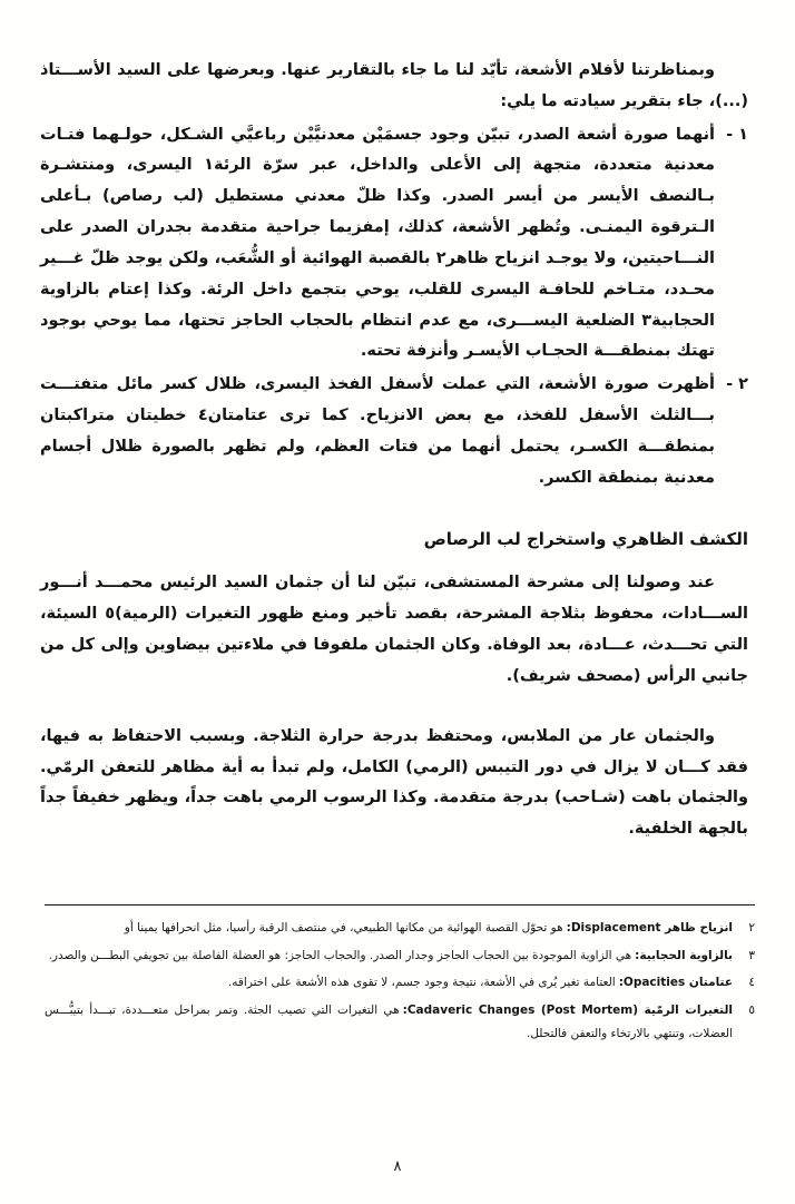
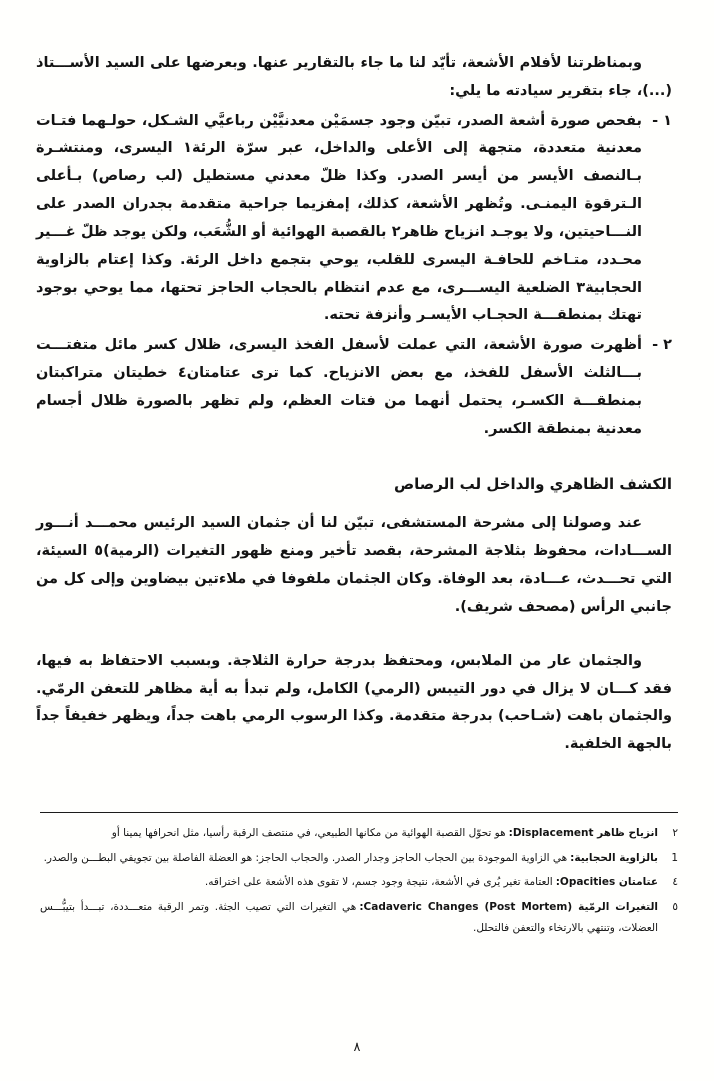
  وبمناظرتنا لأفلام الأشعة، تأيّد لنا ما جاء بالتقارير عنها. وبعرضها على السيد الأســـتاذ (...)، جاء بتقرير سيادته ما يلي:
  ١ -
- أنهما صورة أشعة الصدر، تبيّن وجود جسمَيْن معدنيَّيْن رباعيَّي الشـكل، حولـهما فتـات معدنية متعددة، متجهة إلى الأعلى والداخل، عبر سرّة الرئة١ اليسرى، ومنتشـرة بـالنصف الأيسر من أيسر الصدر. وكذا ظلّ معدني مستطيل (لب رصاص) بـأعلى الـترقوة اليمنـى. وتُظهر الأشعة، كذلك، إمفزيما جراحية متقدمة بجدران الصدر على النـــاحيتين، ولا يوجـد انزياح ظاهر٢ بالقصبة الهوائية أو الشُّعَب، ولكن يوجد ظلّ غـــير محـدد، متـاخم للحافـة اليسرى للقلب، يوحي بتجمع داخل الرئة. وكذا إعتام بالزاوية الحجابية٣ الضلعية اليســـرى، مع عدم انتظام بالحجاب الحاجز تحتها، مما يوحي بوجود تهتك بمنطقـــة الحجـاب الأيسـر وأنزفة تحته.
+ بفحص صورة أشعة الصدر، تبيّن وجود جسمَيْن معدنيَّيْن رباعيَّي الشـكل، حولـهما فتـات معدنية متعددة، متجهة إلى الأعلى والداخل، عبر سرّة الرئة١ اليسرى، ومنتشـرة بـالنصف الأيسر من أيسر الصدر. وكذا ظلّ معدني مستطيل (لب رصاص) بـأعلى الـترقوة اليمنـى. وتُظهر الأشعة، كذلك، إمفزيما جراحية متقدمة بجدران الصدر على النـــاحيتين، ولا يوجـد انزياح ظاهر٢ بالقصبة الهوائية أو الشُّعَب، ولكن يوجد ظلّ غـــير محـدد، متـاخم للحافـة اليسرى للقلب، يوحي بتجمع داخل الرئة. وكذا إعتام بالزاوية الحجابية٣ الضلعية اليســـرى، مع عدم انتظام بالحجاب الحاجز تحتها، مما يوحي بوجود تهتك بمنطقـــة الحجـاب الأيسـر وأنزفة تحته.
  ٢ -
  أظهرت صورة الأشعة، التي عملت لأسفل الفخذ اليسرى، ظلال كسر مائل متفتـــت بـــالثلث الأسفل للفخذ، مع بعض الانزياح. كما ترى عتامتان٤ خطيتان متراكبتان بمنطقـــة الكسـر، يحتمل أنهما من فتات العظم، ولم تظهر بالصورة ظلال أجسام معدنية بمنطقة الكسر.
- الكشف الظاهري واستخراج لب الرصاص
+ الكشف الظاهري والداخل لب الرصاص
  عند وصولنا إلى مشرحة المستشفى، تبيّن لنا أن جثمان السيد الرئيس محمـــد أنـــور الســـادات، محفوظ بثلاجة المشرحة، بقصد تأخير ومنع ظهور التغيرات (الرمية)٥ السيئة، التي تحـــدث، عـــادة، بعد الوفاة. وكان الجثمان ملفوفا في ملاءتين بيضاوين وإلى كل من جانبي الرأس (مصحف شريف).
  والجثمان عار من الملابس، ومحتفظ بدرجة حرارة الثلاجة. وبسبب الاحتفاظ به فيها، فقد كـــان لا يزال في دور التيبس (الرمي) الكامل، ولم تبدأ به أية مظاهر للتعفن الرمّي. والجثمان باهت (شـاحب) بدرجة متقدمة. وكذا الرسوب الرمي باهت جداً، ويظهر خفيفاً جداً بالجهة الخلفية.
  ٢
  انزياح ظاهر Displacement:هو تحوّل القصبة الهوائية من مكانها الطبيعي، في منتصف الرقبة رأسيا، مثل انحرافها يمينا أو
- ٣
+ 1
  بالزاوية الحجابية:هي الزاوية الموجودة بين الحجاب الحاجز وجدار الصدر. والحجاب الحاجز: هو العضلة الفاصلة بين تجويفي البطـــن والصدر.
  ٤
  عتامتان Opacities:العتامة تغير يُرى في الأشعة، نتيجة وجود جسم، لا تقوى هذه الأشعة على اختراقه.
  ٥
- التغيرات الرمّية (Cadaveric Changes (Post Mortem:هي التغيرات التي تصيب الجثة. وتمر بمراحل متعـــددة، تبـــدأ بتيبُّـــس العضلات، وتنتهي بالارتخاء والتعفن فالتحلل.
+ التغيرات الرمّية (Cadaveric Changes (Post Mortem:هي التغيرات التي تصيب الجثة. وتمر الرقبة متعـــددة، تبـــدأ بتيبُّـــس العضلات، وتنتهي بالارتخاء والتعفن فالتحلل.
  ٨
